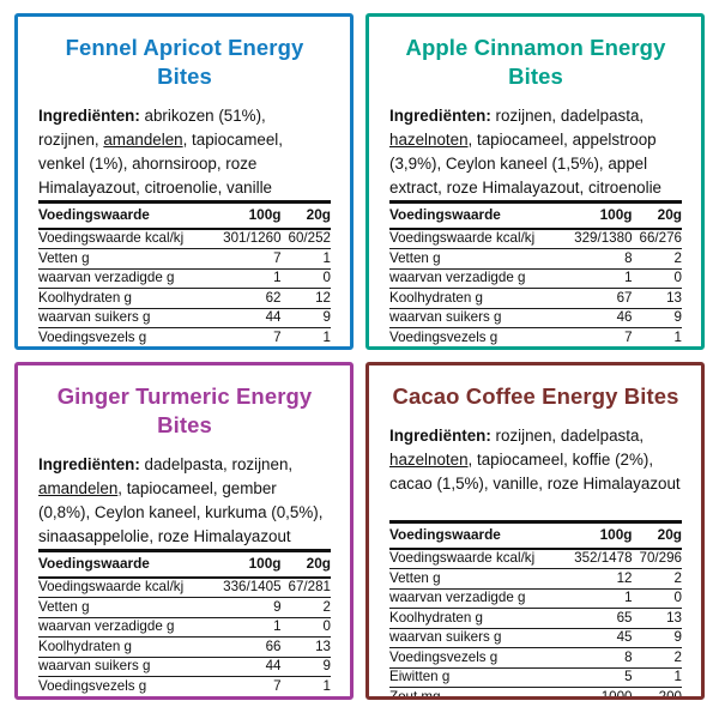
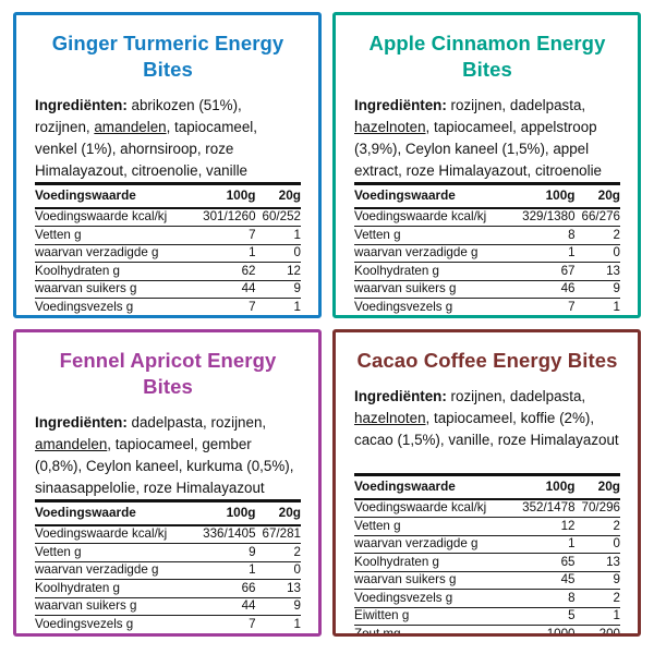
- Fennel Apricot Energy Bites
+ Ginger Turmeric Energy Bites
  Ingrediënten: abrikozen (51%), rozijnen, amandelen, tapiocameel, venkel (1%), ahornsiroop, roze Himalayazout, citroenolie, vanille
  Voedingswaarde	100g	20g
  Voedingswaarde kcal/kj	301/1260	60/252
  Vetten g	7	1
  waarvan verzadigde g	1	0
  Koolhydraten g	62	12
  waarvan suikers g	44	9
  Voedingsvezels g	7	1
  Apple Cinnamon Energy Bites
  Ingrediënten: rozijnen, dadelpasta, hazelnoten, tapiocameel, appelstroop (3,9%), Ceylon kaneel (1,5%), appel extract, roze Himalayazout, citroenolie
  Voedingswaarde	100g	20g
  Voedingswaarde kcal/kj	329/1380	66/276
  Vetten g	8	2
  waarvan verzadigde g	1	0
  Koolhydraten g	67	13
  waarvan suikers g	46	9
  Voedingsvezels g	7	1
- Ginger Turmeric Energy Bites
+ Fennel Apricot Energy Bites
  Ingrediënten: dadelpasta, rozijnen, amandelen, tapiocameel, gember (0,8%), Ceylon kaneel, kurkuma (0,5%), sinaasappelolie, roze Himalayazout
  Voedingswaarde	100g	20g
  Voedingswaarde kcal/kj	336/1405	67/281
  Vetten g	9	2
  waarvan verzadigde g	1	0
  Koolhydraten g	66	13
  waarvan suikers g	44	9
  Voedingsvezels g	7	1
  Cacao Coffee Energy Bites
  Ingrediënten: rozijnen, dadelpasta, hazelnoten, tapiocameel, koffie (2%), cacao (1,5%), vanille, roze Himalayazout
  Voedingswaarde	100g	20g
  Voedingswaarde kcal/kj	352/1478	70/296
  Vetten g	12	2
  waarvan verzadigde g	1	0
  Koolhydraten g	65	13
  waarvan suikers g	45	9
  Voedingsvezels g	8	2
  Eiwitten g	5	1
